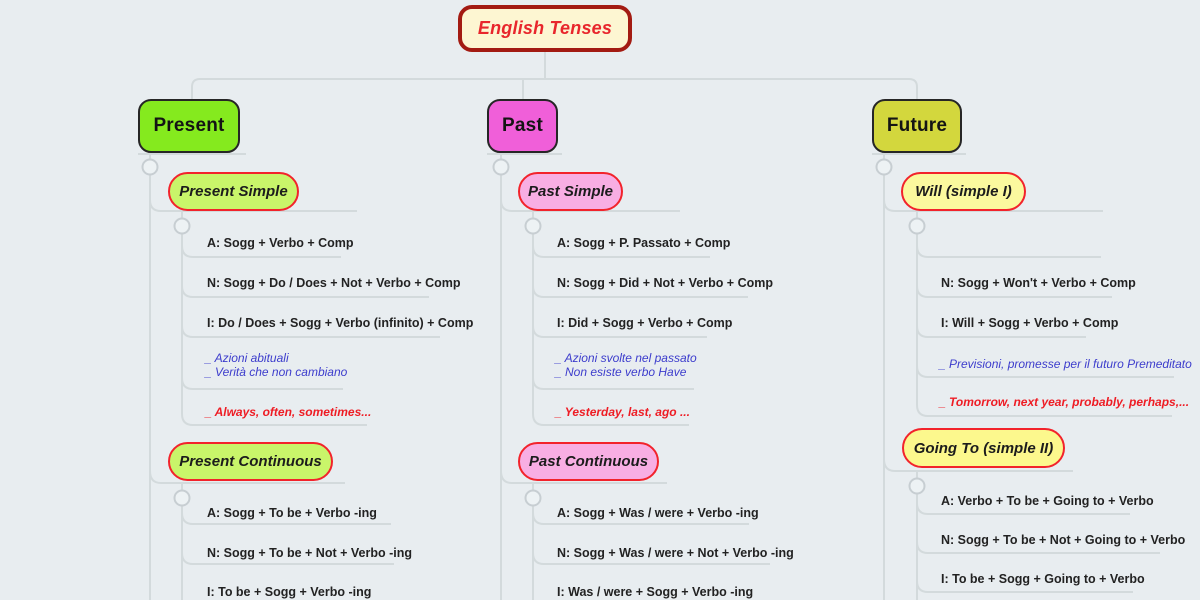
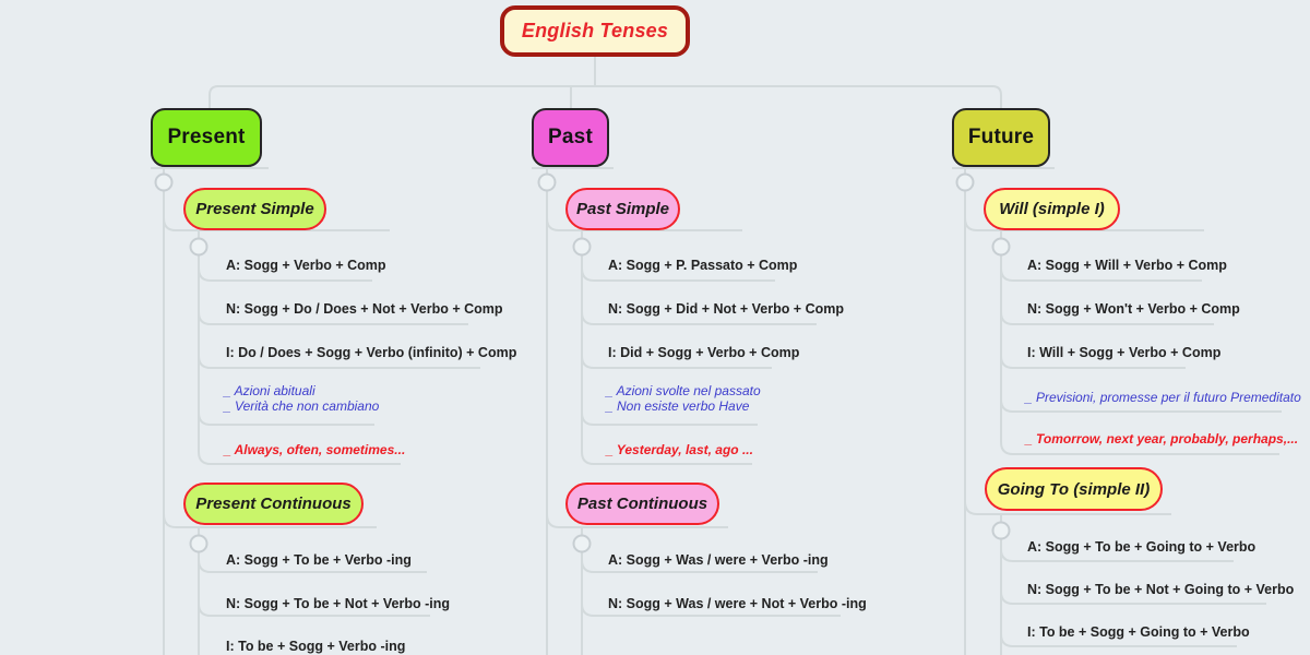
  English Tenses
  Present
  Past
  Future
  Present Simple
  A: Sogg + Verbo + Comp
  N: Sogg + Do / Does + Not + Verbo + Comp
  I: Do / Does + Sogg + Verbo (infinito) + Comp
  _ Azioni abituali
  _ Verità che non cambiano
  _ Always, often, sometimes...
  Present Continuous
  A: Sogg + To be + Verbo -ing
  N: Sogg + To be + Not + Verbo -ing
  I: To be + Sogg + Verbo -ing
  Past Simple
  A: Sogg + P. Passato + Comp
  N: Sogg + Did + Not + Verbo + Comp
  I: Did + Sogg + Verbo + Comp
  _ Azioni svolte nel passato
  _ Non esiste verbo Have
  _ Yesterday, last, ago ...
  Past Continuous
  A: Sogg + Was / were + Verbo -ing
  N: Sogg + Was / were + Not + Verbo -ing
- I: Was / were + Sogg + Verbo -ing
  Will (simple I)
+ A: Sogg + Will + Verbo + Comp
  N: Sogg + Won't + Verbo + Comp
  I: Will + Sogg + Verbo + Comp
  _ Previsioni, promesse per il futuro Premeditato
  _ Tomorrow, next year, probably, perhaps,...
  Going To (simple II)
- A: Verbo + To be + Going to + Verbo
+ A: Sogg + To be + Going to + Verbo
  N: Sogg + To be + Not + Going to + Verbo
  I: To be + Sogg + Going to + Verbo
